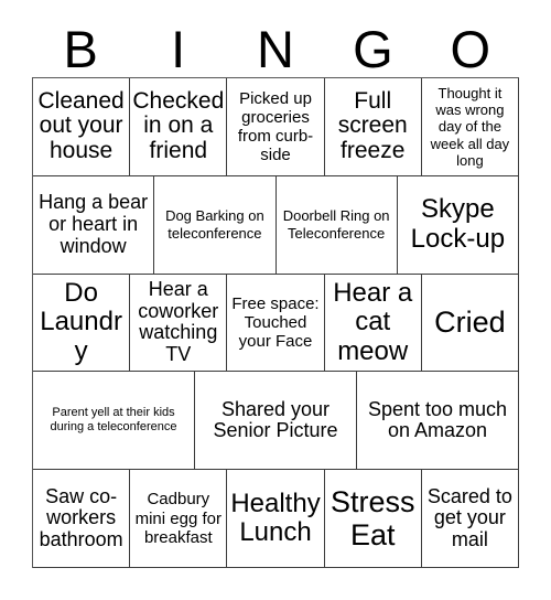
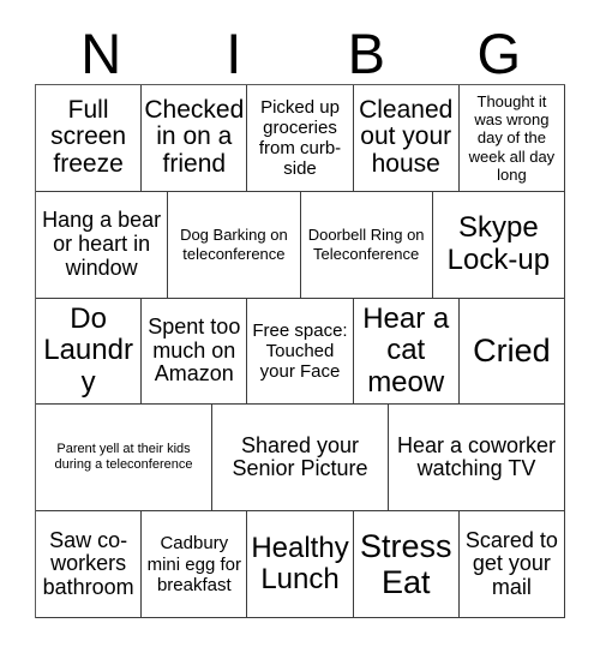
- B
+ N
  I
- N
+ B
  G
- O
- Cleaned out your house
+ Full screen freeze
  Checked in on a friend
  Picked up groceries from curb-side
- Full screen freeze
+ Cleaned out your house
  Thought it was wrong day of the week all day long
  Hang a bear or heart in window
  Dog Barking on teleconference
  Doorbell Ring on Teleconference
  Skype Lock-up
  Do Laundry
- Hear a coworker watching TV
+ Spent too much on Amazon
  Free space: Touched your Face
  Hear a cat meow
  Cried
  Parent yell at their kids during a teleconference
  Shared your Senior Picture
- Spent too much on Amazon
+ Hear a coworker watching TV
  Saw co-workers bathroom
  Cadbury mini egg for breakfast
  Healthy Lunch
  Stress Eat
  Scared to get your mail
